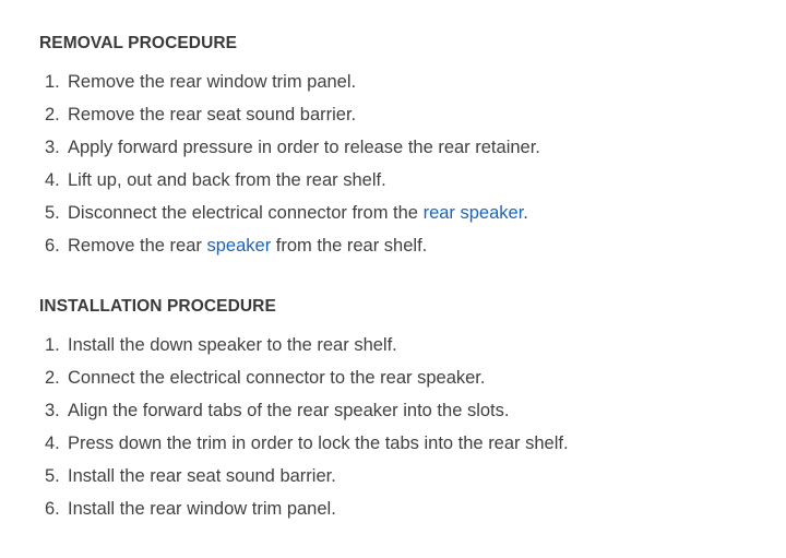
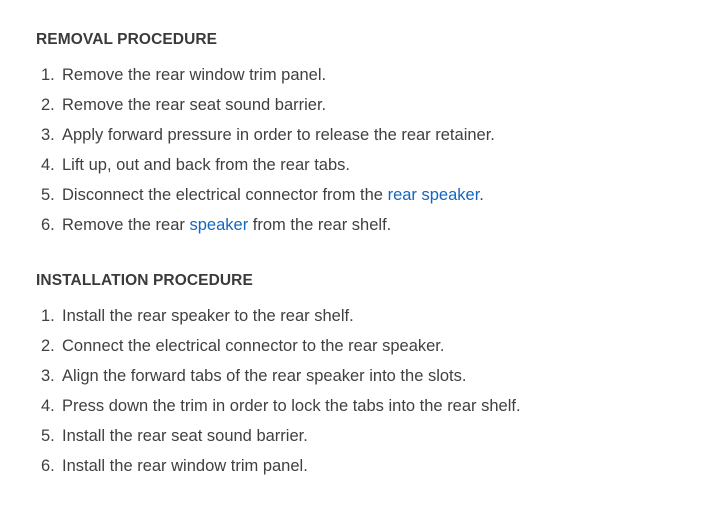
  REMOVAL PROCEDURE
  1.
  Remove the rear window trim panel.
  2.
  Remove the rear seat sound barrier.
  3.
  Apply forward pressure in order to release the rear retainer.
  4.
- Lift up, out and back from the rear shelf.
+ Lift up, out and back from the rear tabs.
  5.
  Disconnect the electrical connector from the rear speaker.
  6.
  Remove the rear speaker from the rear shelf.
  INSTALLATION PROCEDURE
  1.
- Install the down speaker to the rear shelf.
+ Install the rear speaker to the rear shelf.
  2.
  Connect the electrical connector to the rear speaker.
  3.
  Align the forward tabs of the rear speaker into the slots.
  4.
  Press down the trim in order to lock the tabs into the rear shelf.
  5.
  Install the rear seat sound barrier.
  6.
  Install the rear window trim panel.
